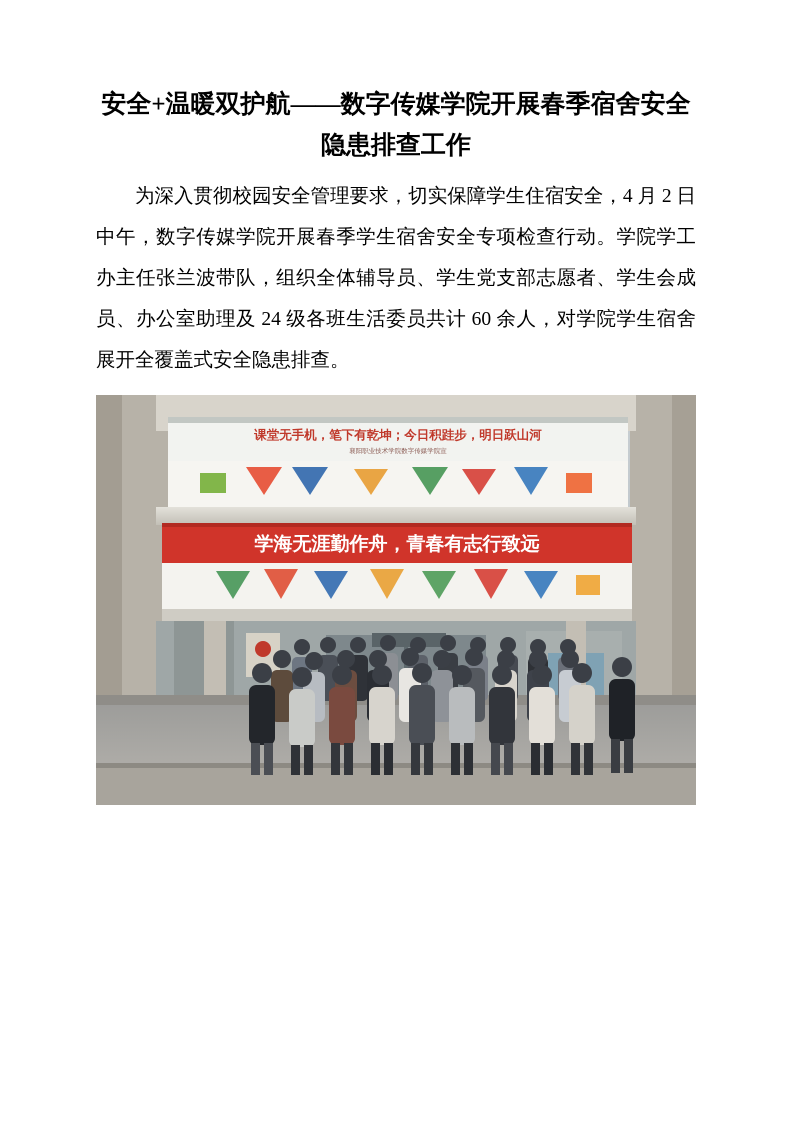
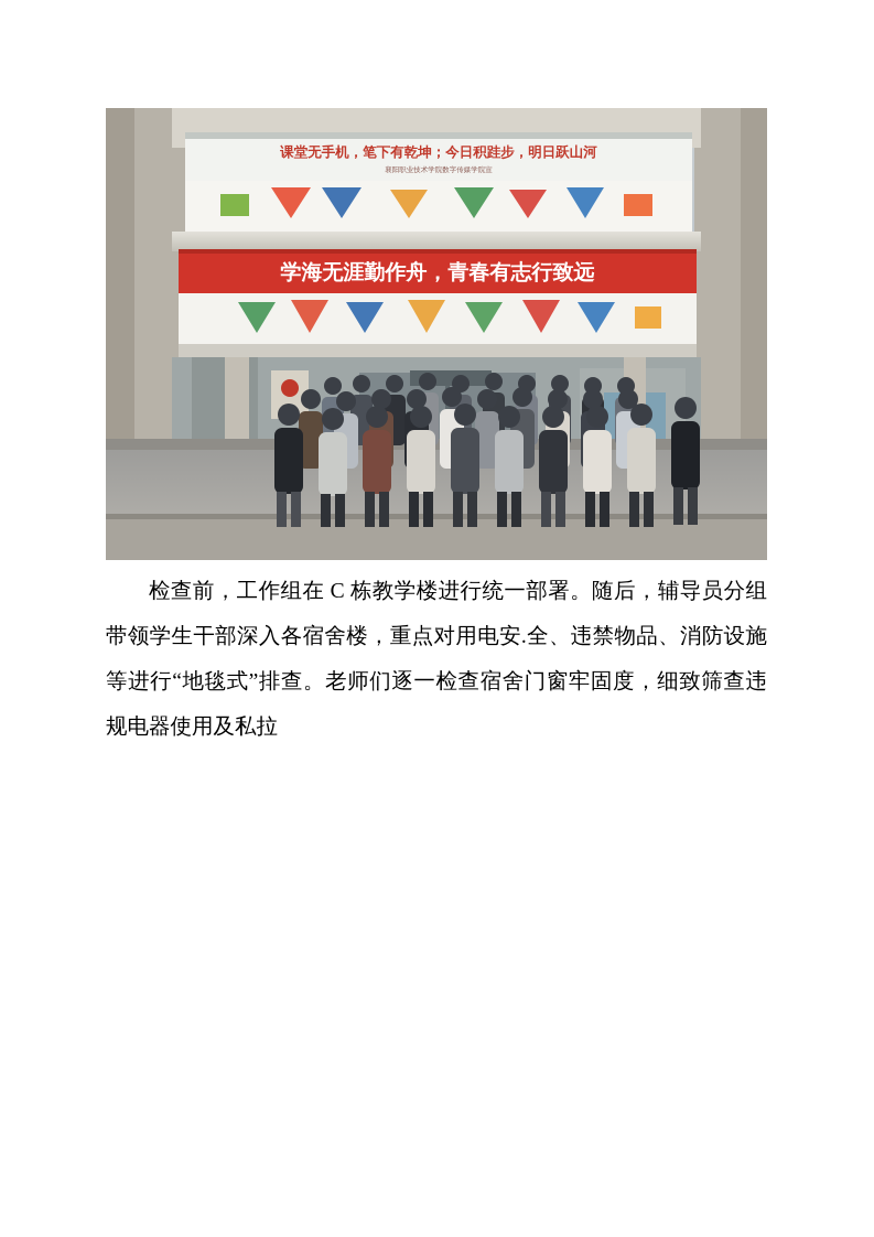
- 安全+温暖双护航——数字传媒学院开展春季宿舍安全隐患排查工作
- 为深入贯彻校园安全管理要求，切实保障学生住宿安全，4 月 2 日中午，数字传媒学院开展春季学生宿舍安全专项检查行动。学院学工办主任张兰波带队，组织全体辅导员、学生党支部志愿者、学生会成员、办公室助理及 24 级各班生活委员共计 60 余人，对学院学生宿舍展开全覆盖式安全隐患排查。
  课堂无手机，笔下有乾坤；今日积跬步，明日跃山河
  襄阳职业技术学院数字传媒学院宣
  学海无涯勤作舟，青春有志行致远
+ 检查前，工作组在 C 栋教学楼进行统一部署。随后，辅导员分组带领学生干部深入各宿舍楼，重点对用电安.全、违禁物品、消防设施等进行“地毯式”排查。老师们逐一检查宿舍门窗牢固度，细致筛查违规电器使用及私拉
